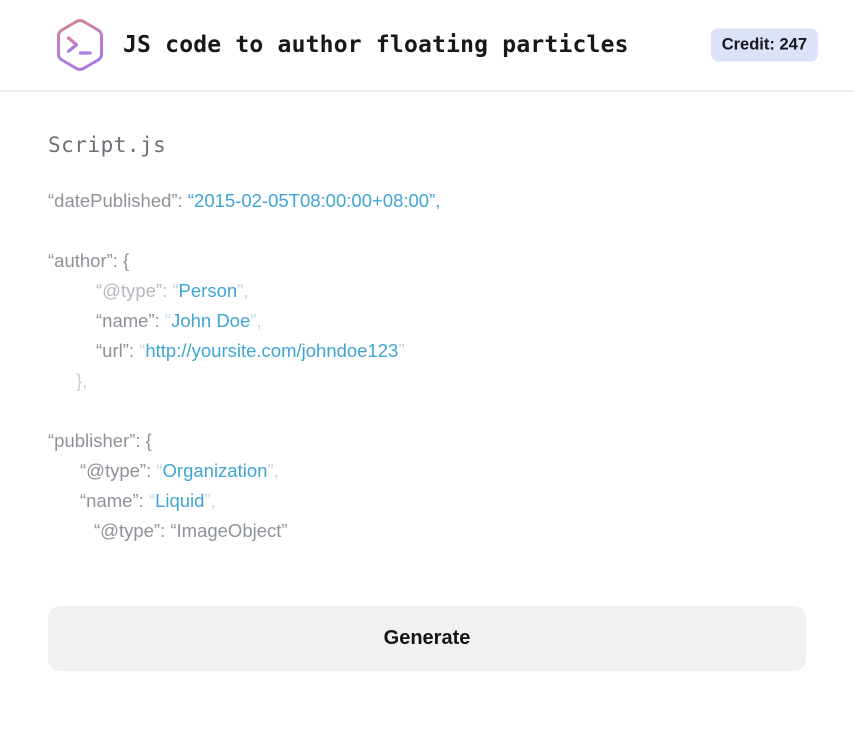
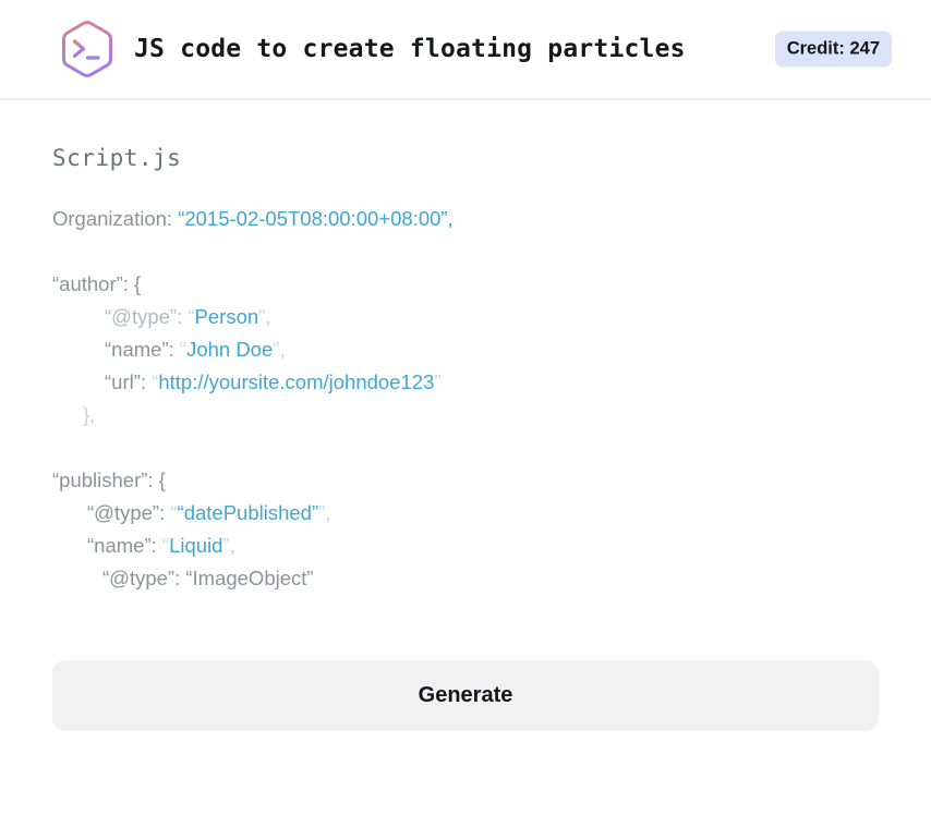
- JS code to author floating particles
+ JS code to create floating particles
  Credit: 247
  Script.js
- “datePublished”: “2015-02-05T08:00:00+08:00”,
+ Organization: “2015-02-05T08:00:00+08:00”,
  “author”: {
  “@type”: “Person”,
  “name”: “John Doe”,
  “url”: “http://yoursite.com/johndoe123”
  },
  “publisher”: {
- “@type”: “Organization”,
+ “@type”: ““datePublished””,
  “name”: “Liquid”,
  “@type”: “ImageObject”
  Generate
